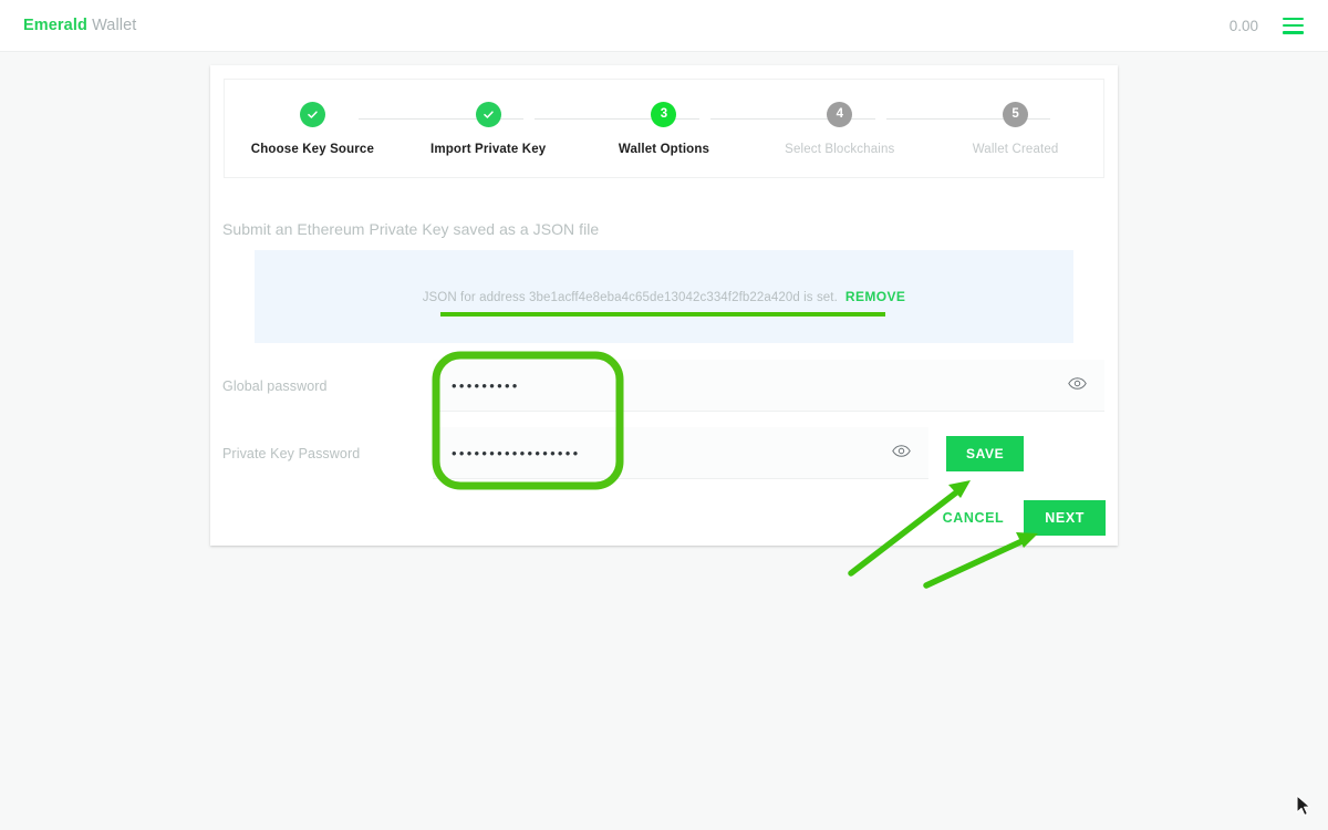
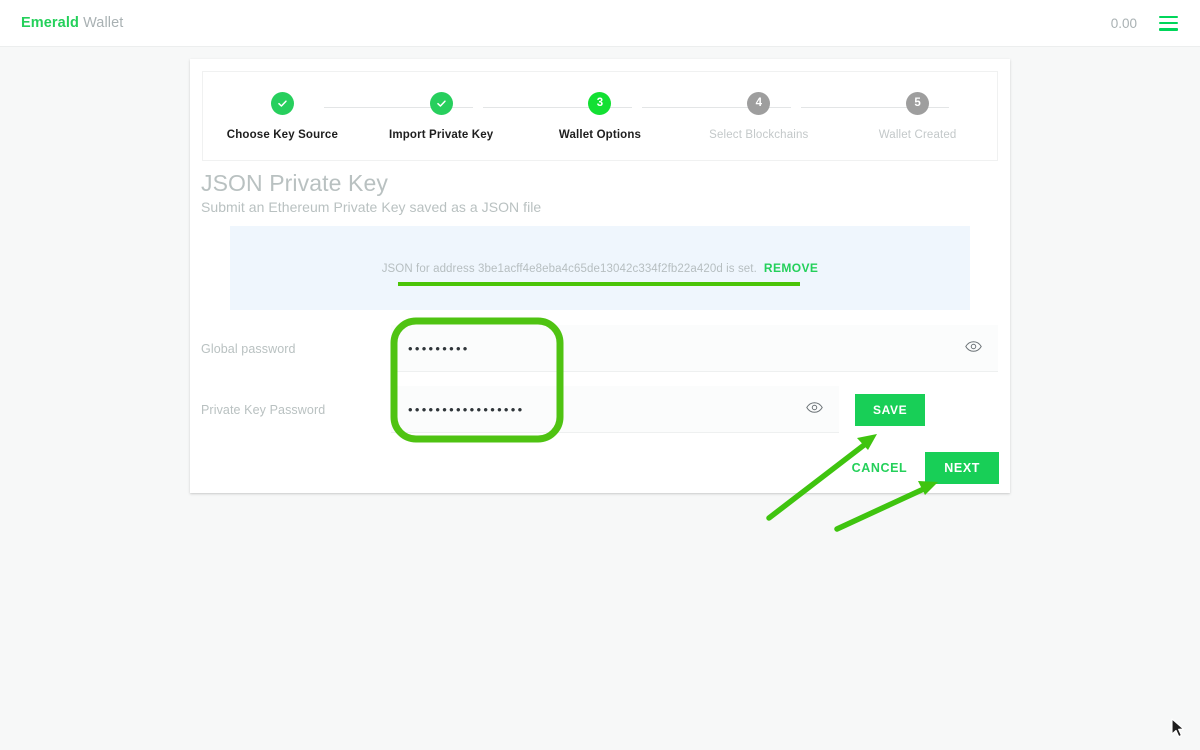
  Emerald Wallet
  0.00
  Choose Key Source
  Import Private Key
  3
  Wallet Options
  4
  Select Blockchains
  5
  Wallet Created
+ JSON Private Key
  Submit an Ethereum Private Key saved as a JSON file
  JSON for address 3be1acff4e8eba4c65de13042c334f2fb22a420d is set. REMOVE
  Global password
  •••••••••
  Private Key Password
  •••••••••••••••••
  SAVE
  CANCEL
  NEXT
